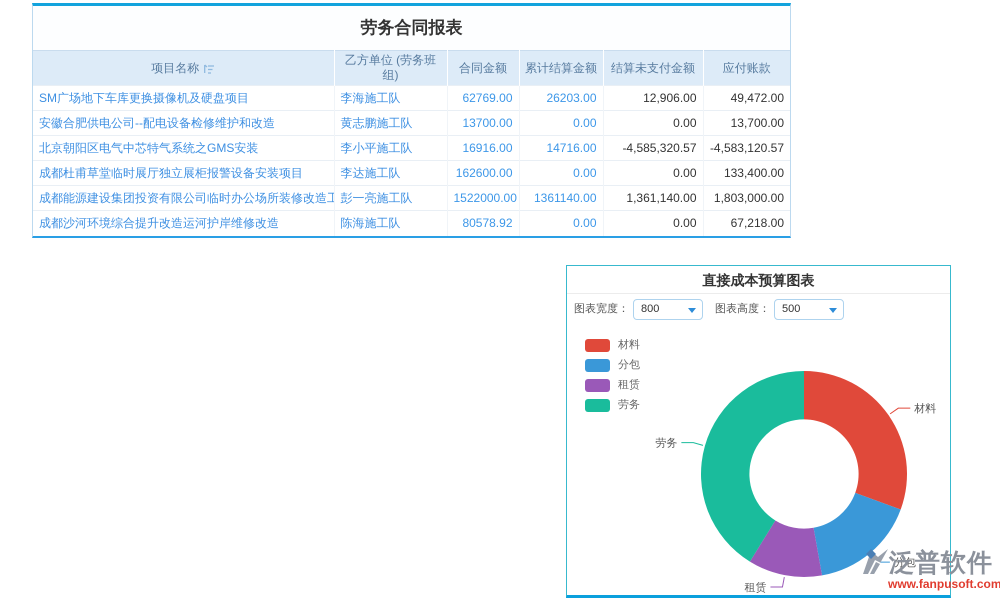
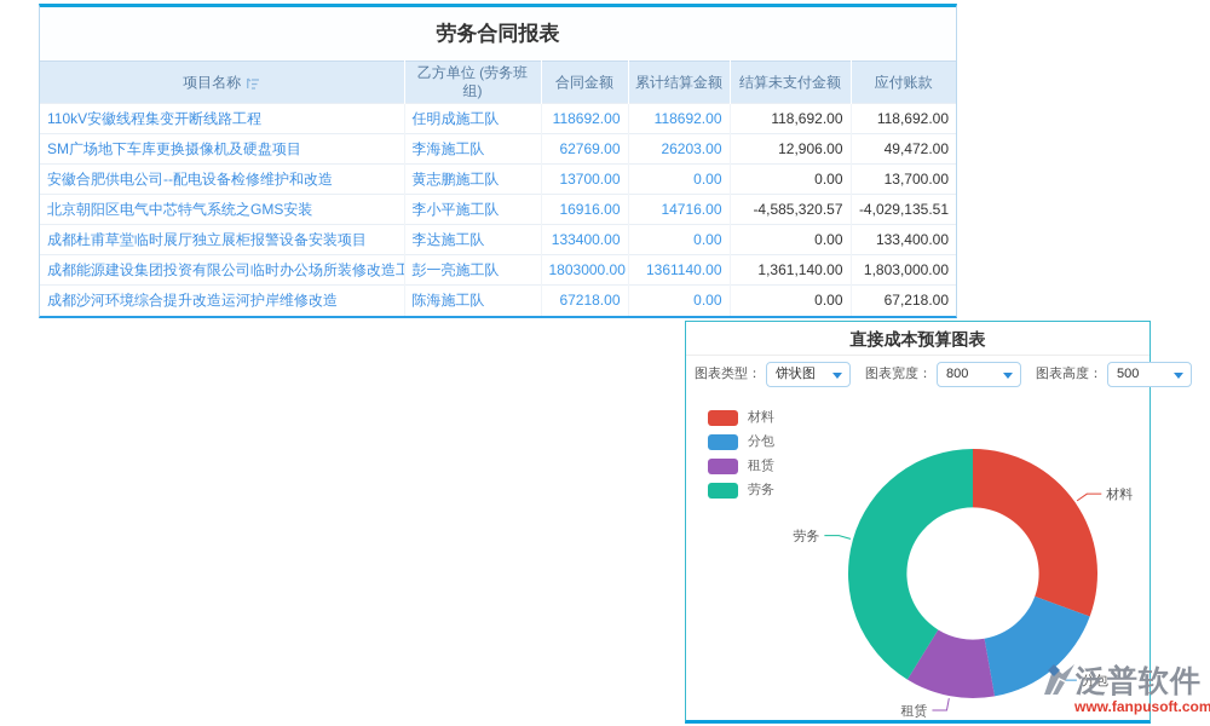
  劳务合同报表
  项目名称	乙方单位 (劳务班组)	合同金额	累计结算金额	结算未支付金额	应付账款
+ 110kV安徽线程集变开断线路工程	任明成施工队	118692.00	118692.00	118,692.00	118,692.00
  SM广场地下车库更换摄像机及硬盘项目	李海施工队	62769.00	26203.00	12,906.00	49,472.00
  安徽合肥供电公司--配电设备检修维护和改造	黄志鹏施工队	13700.00	0.00	0.00	13,700.00
- 北京朝阳区电气中芯特气系统之GMS安装	李小平施工队	16916.00	14716.00	-4,585,320.57	-4,583,120.57
+ 北京朝阳区电气中芯特气系统之GMS安装	李小平施工队	16916.00	14716.00	-4,585,320.57	-4,029,135.51
- 成都杜甫草堂临时展厅独立展柜报警设备安装项目	李达施工队	162600.00	0.00	0.00	133,400.00
+ 成都杜甫草堂临时展厅独立展柜报警设备安装项目	李达施工队	133400.00	0.00	0.00	133,400.00
- 成都能源建设集团投资有限公司临时办公场所装修改造工	彭一亮施工队	1522000.00	1361140.00	1,361,140.00	1,803,000.00
+ 成都能源建设集团投资有限公司临时办公场所装修改造工	彭一亮施工队	1803000.00	1361140.00	1,361,140.00	1,803,000.00
- 成都沙河环境综合提升改造运河护岸维修改造	陈海施工队	80578.92	0.00	0.00	67,218.00
+ 成都沙河环境综合提升改造运河护岸维修改造	陈海施工队	67218.00	0.00	0.00	67,218.00
  直接成本预算图表
+ 图表类型：
+ 饼状图
  图表宽度：
  800
  图表高度：
  500
  材料
  分包
  租赁
  劳务
  材料
  分包
  租赁
  劳务
  泛普软件
  www.fanpusoft.com
